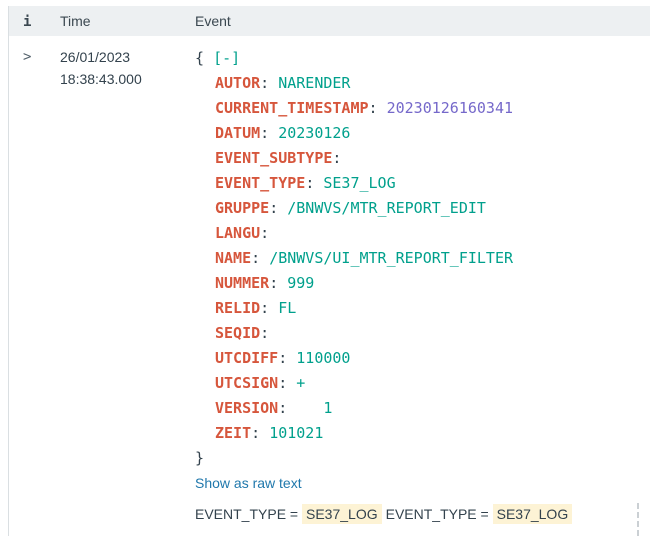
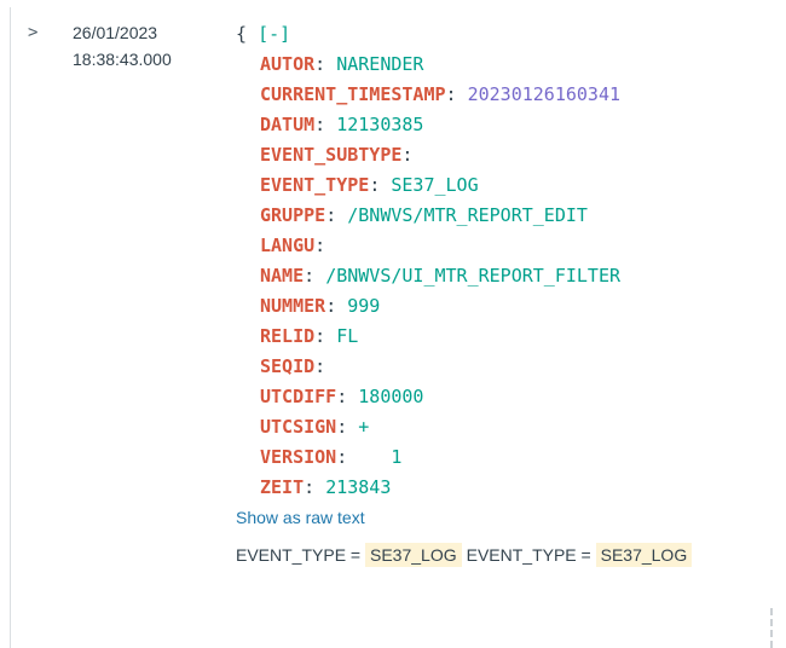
- i
- Time
- Event
  >
  26/01/2023
  18:38:43.000
  { [-]
  AUTOR: NARENDER
  CURRENT_TIMESTAMP: 20230126160341
- DATUM: 20230126
+ DATUM: 12130385
  EVENT_SUBTYPE:
  EVENT_TYPE: SE37_LOG
  GRUPPE: /BNWVS/MTR_REPORT_EDIT
  LANGU:
  NAME: /BNWVS/UI_MTR_REPORT_FILTER
  NUMMER: 999
  RELID: FL
  SEQID:
- UTCDIFF: 110000
+ UTCDIFF: 180000
  UTCSIGN: +
  VERSION: 1
- ZEIT: 101021
+ ZEIT: 213843
- }
  Show as raw text
  EVENT_TYPE = SE37_LOG EVENT_TYPE = SE37_LOG
